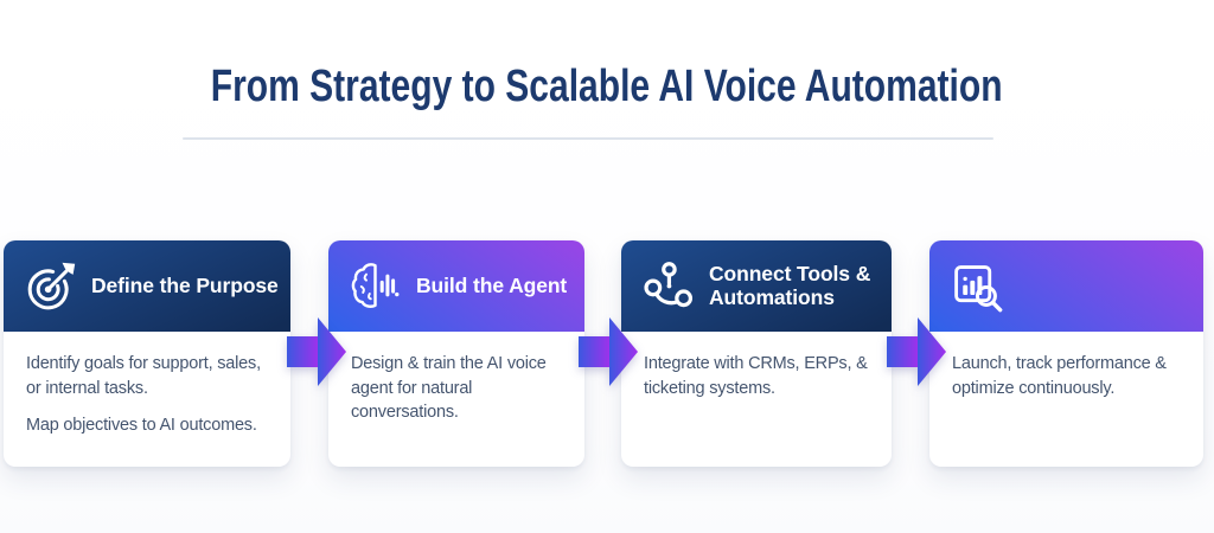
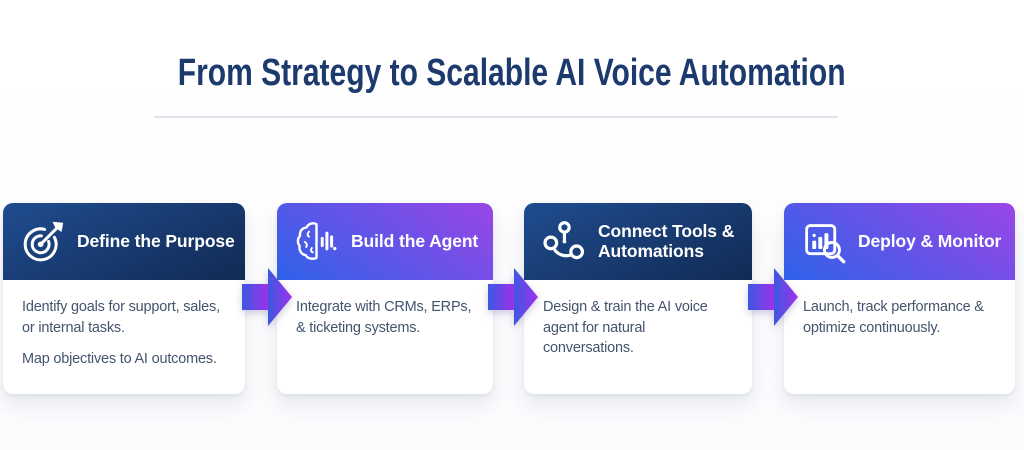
  From Strategy to Scalable AI Voice Automation
  Define the Purpose
  Identify goals for support, sales, or internal tasks.
  Map objectives to AI outcomes.
  Build the Agent
- Design & train the AI voice agent for natural conversations.
+ Integrate with CRMs, ERPs, & ticketing systems.
  Connect Tools & Automations
- Integrate with CRMs, ERPs, & ticketing systems.
+ Design & train the AI voice agent for natural conversations.
+ Deploy & Monitor
  Launch, track performance & optimize continuously.
